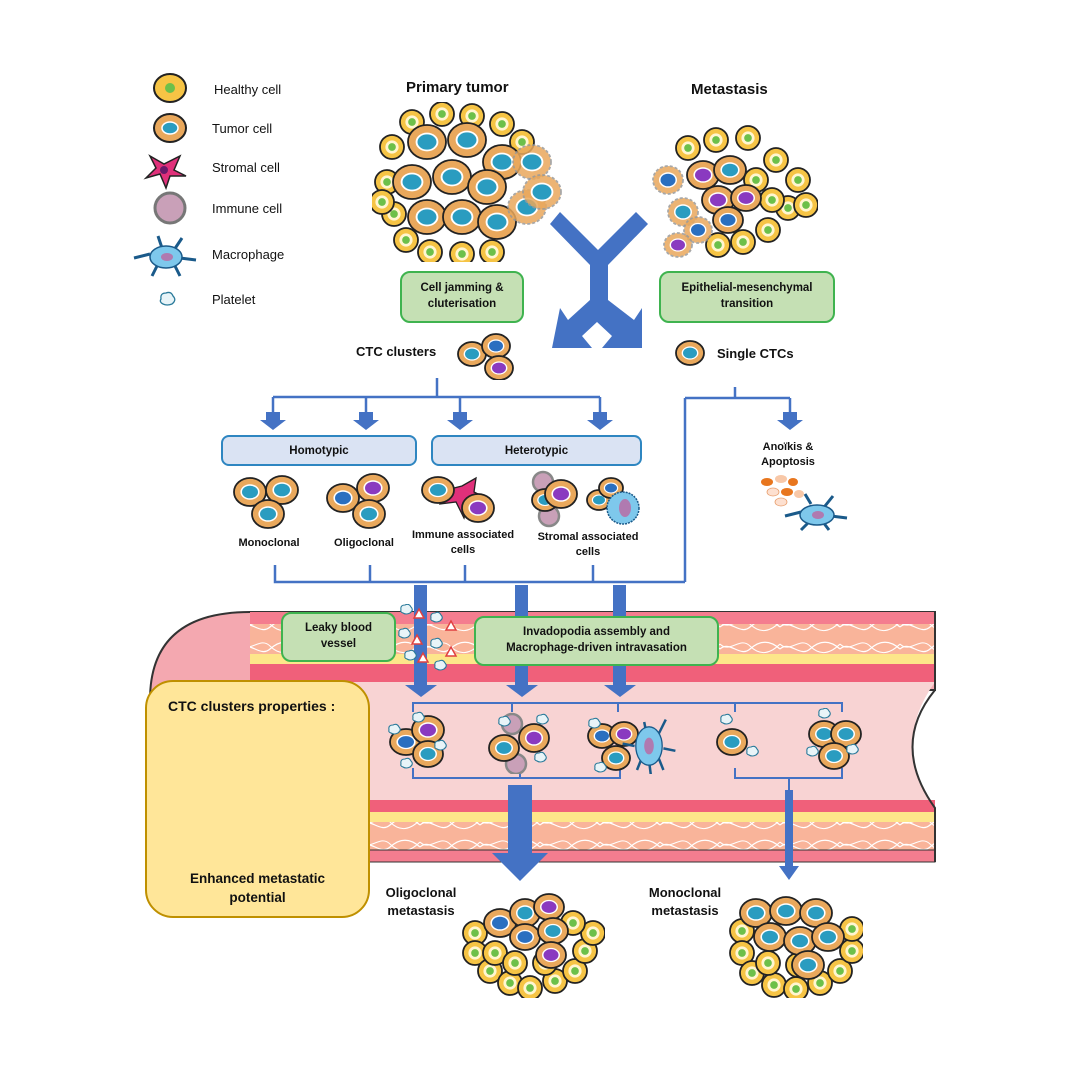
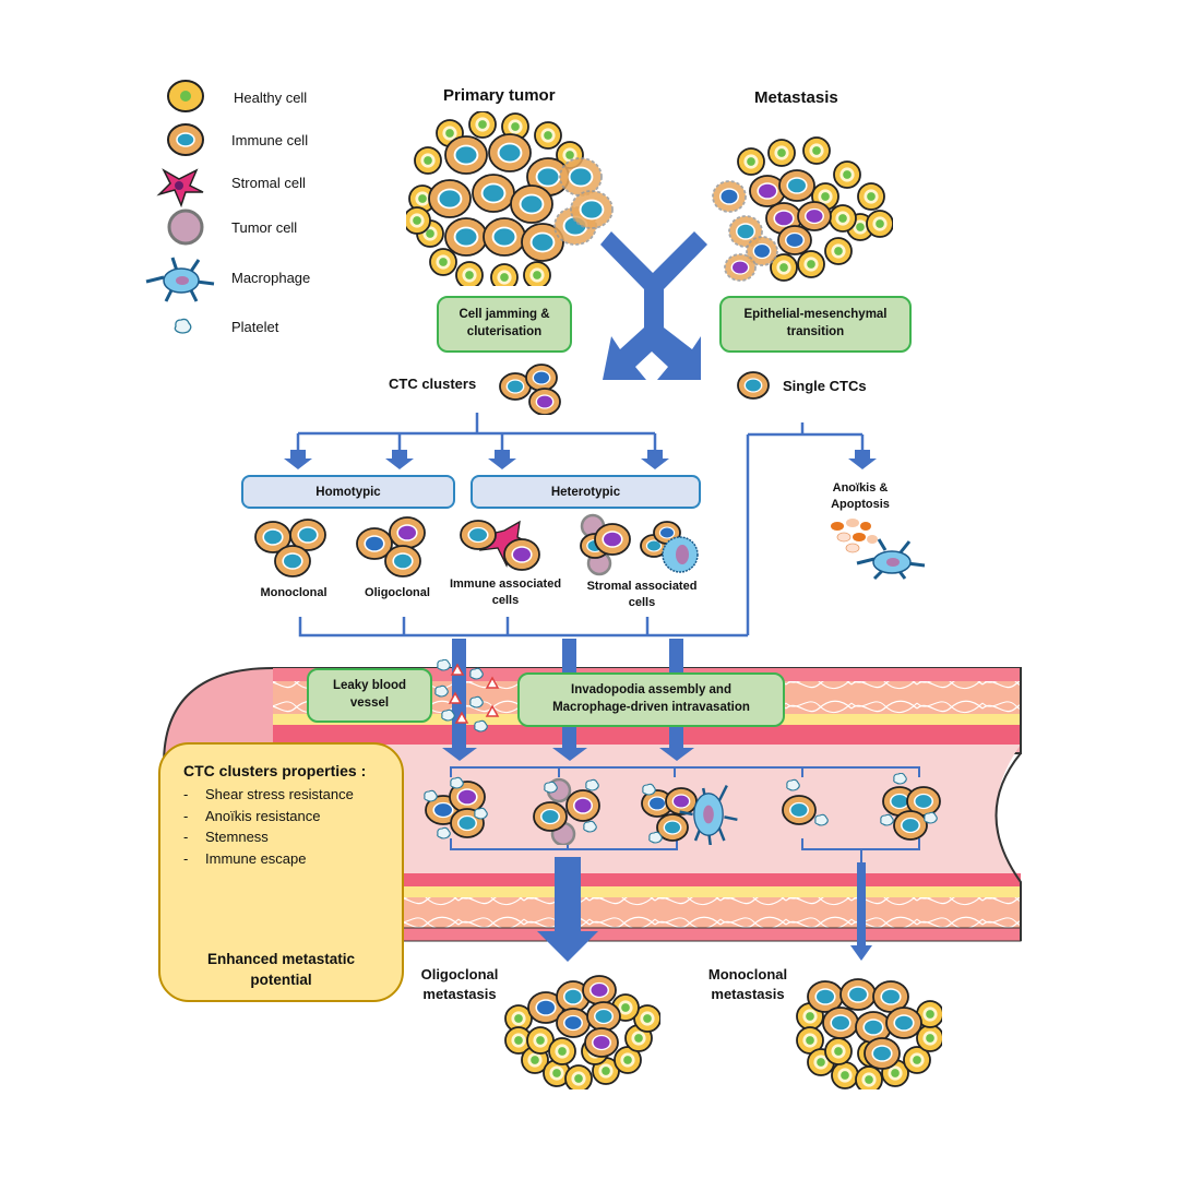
  Healthy cell
- Tumor cell
+ Immune cell
  Stromal cell
- Immune cell
+ Tumor cell
  Macrophage
  Platelet
  Primary tumor
  Metastasis
  Cell jamming &
  cluterisation
  Epithelial-mesenchymal
  transition
  CTC clusters
  Single CTCs
  Anoïkis &
  Apoptosis
  Homotypic
  Heterotypic
  Monoclonal
  Oligoclonal
  Immune associated
  cells
  Stromal associated
  cells
  Leaky blood
  vessel
  Invadopodia assembly and
  Macrophage-driven intravasation
  CTC clusters properties :
+ - Shear stress resistance
+ - Anoïkis resistance
+ - Stemness
+ - Immune escape
  Enhanced metastatic
  potential
  Oligoclonal
  metastasis
  Monoclonal
  metastasis
